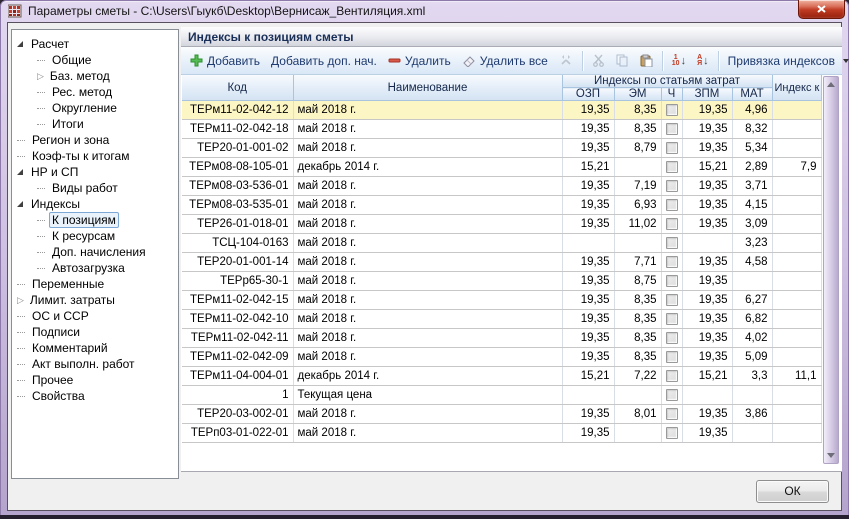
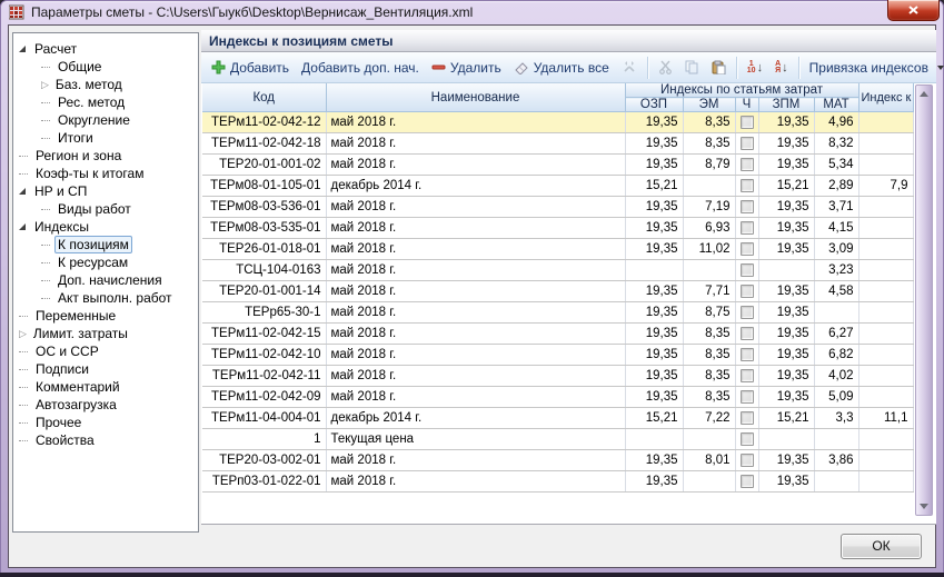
  Параметры сметы - C:\Users\Гыукб\Desktop\Вернисаж_Вентиляция.xml
  Расчет
  Общие
  ▷
  Баз. метод
  Рес. метод
  Округление
  Итоги
  Регион и зона
  Коэф-ты к итогам
  НР и СП
  Виды работ
  Индексы
  К позициям
  К ресурсам
  Доп. начисления
- Автозагрузка
+ Акт выполн. работ
  Переменные
  ▷
  Лимит. затраты
  ОС и ССР
  Подписи
  Комментарий
- Акт выполн. работ
+ Автозагрузка
  Прочее
  Свойства
  Индексы к позициям сметы
  Добавить
  Добавить доп. нач.
  Удалить
  Удалить все
  ↓
  ↓
  Привязка индексов
  Код	Наименование	Индексы по статьям затрат	Индекс к
  ОЗП	ЭМ	Ч	ЗПМ	МАТ
  ТЕРм11-02-042-12	май 2018 г.	19,35	8,35		19,35	4,96
  ТЕРм11-02-042-18	май 2018 г.	19,35	8,35		19,35	8,32
  ТЕР20-01-001-02	май 2018 г.	19,35	8,79		19,35	5,34
- ТЕРм08-08-105-01	декабрь 2014 г.	15,21			15,21	2,89	7,9
+ ТЕРм08-01-105-01	декабрь 2014 г.	15,21			15,21	2,89	7,9
  ТЕРм08-03-536-01	май 2018 г.	19,35	7,19		19,35	3,71
  ТЕРм08-03-535-01	май 2018 г.	19,35	6,93		19,35	4,15
  ТЕР26-01-018-01	май 2018 г.	19,35	11,02		19,35	3,09
  ТСЦ-104-0163	май 2018 г.					3,23
  ТЕР20-01-001-14	май 2018 г.	19,35	7,71		19,35	4,58
  ТЕРр65-30-1	май 2018 г.	19,35	8,75		19,35
  ТЕРм11-02-042-15	май 2018 г.	19,35	8,35		19,35	6,27
  ТЕРм11-02-042-10	май 2018 г.	19,35	8,35		19,35	6,82
  ТЕРм11-02-042-11	май 2018 г.	19,35	8,35		19,35	4,02
  ТЕРм11-02-042-09	май 2018 г.	19,35	8,35		19,35	5,09
  ТЕРм11-04-004-01	декабрь 2014 г.	15,21	7,22		15,21	3,3	11,1
  1	Текущая цена
  ТЕР20-03-002-01	май 2018 г.	19,35	8,01		19,35	3,86
  ТЕРп03-01-022-01	май 2018 г.	19,35			19,35
  ОК
